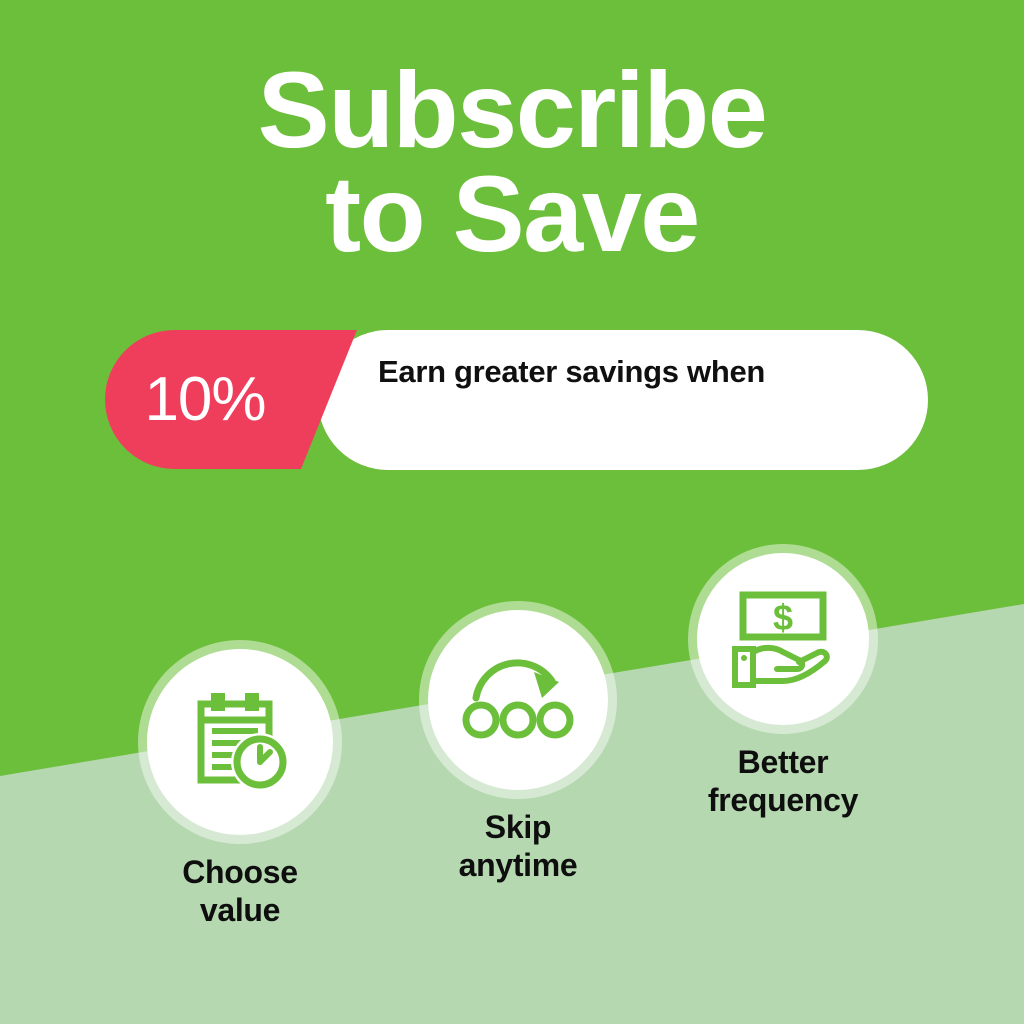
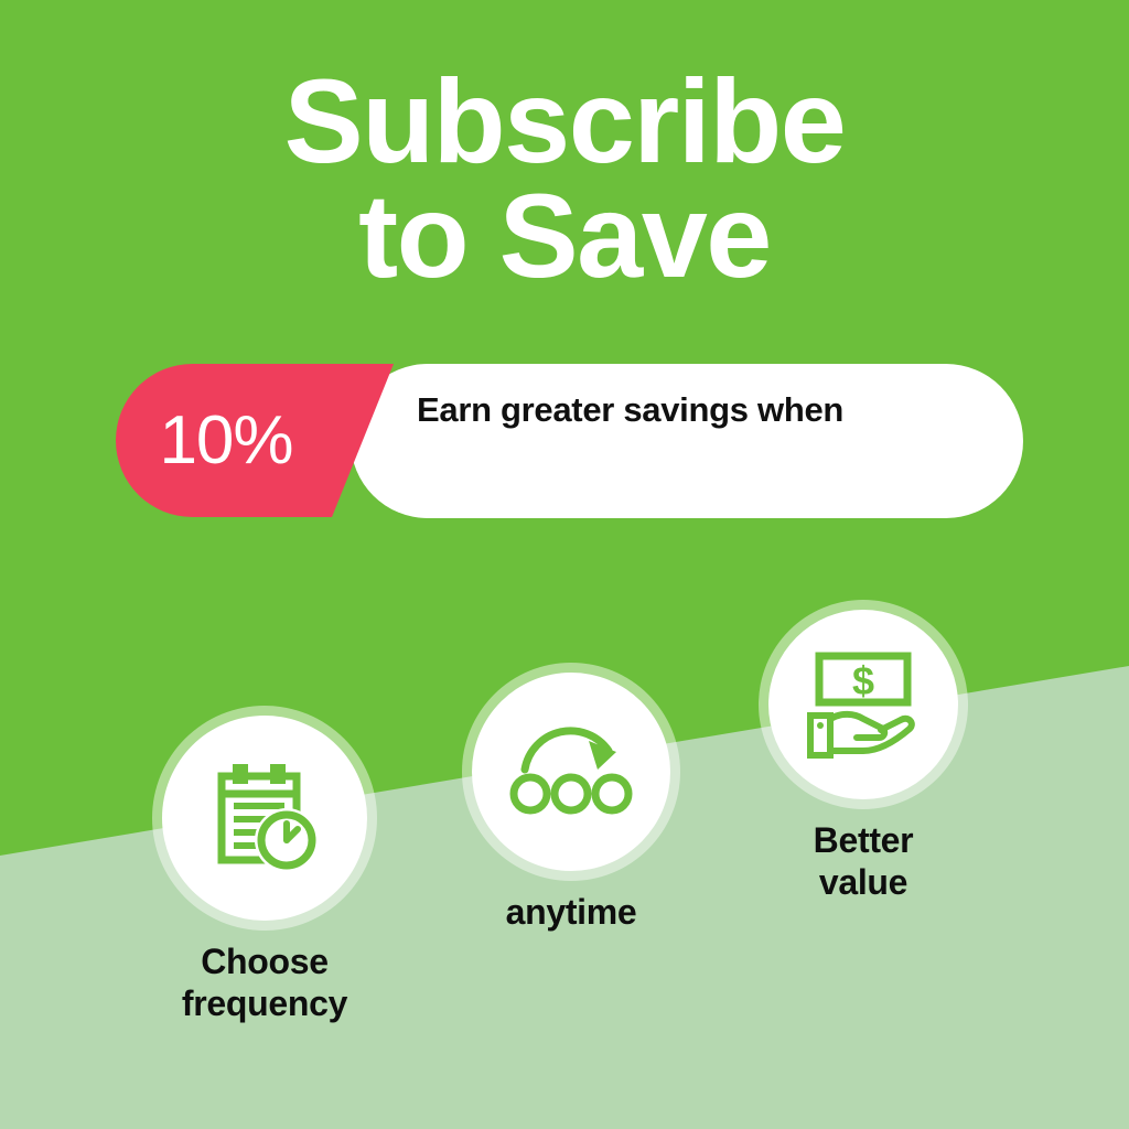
  Subscribe
  to Save
  10%
  Earn greater savings when
  Choose
- value
+ frequency
- Skip
  anytime
  $
  Better
- frequency
+ value
